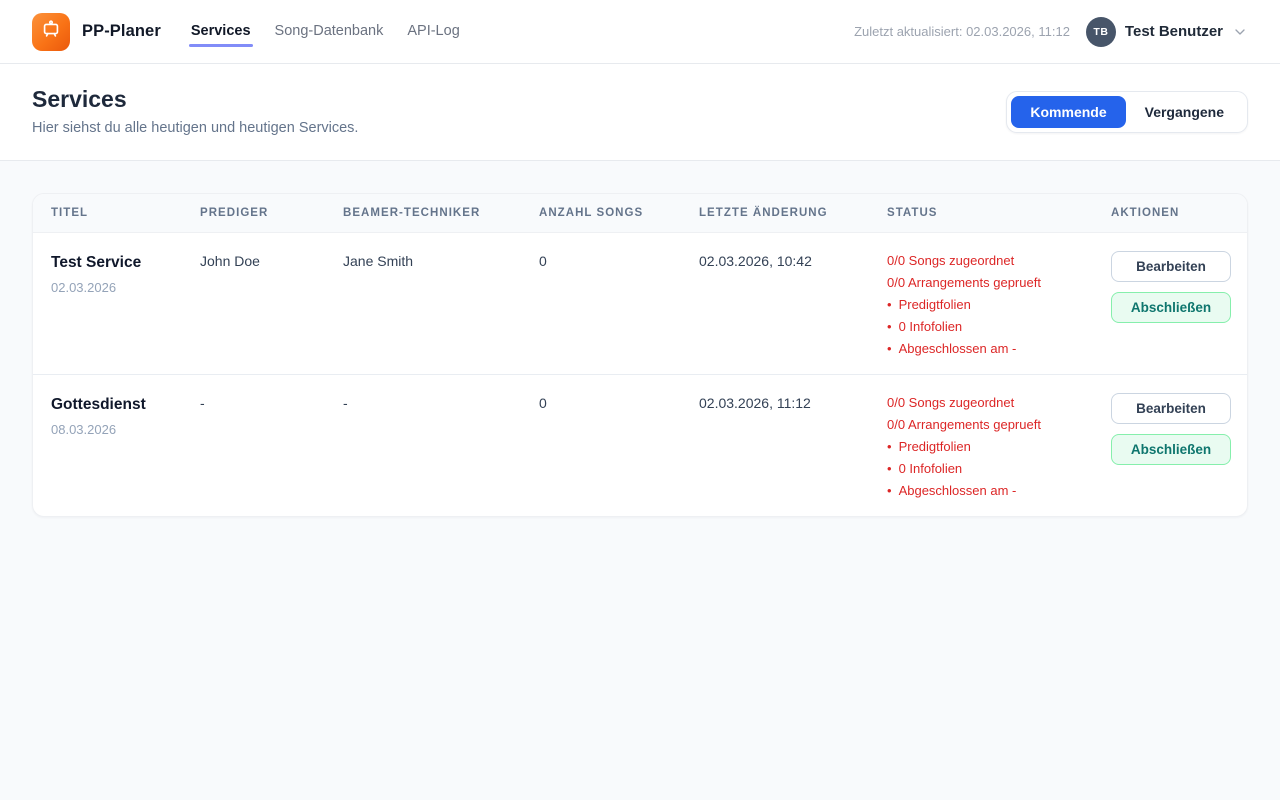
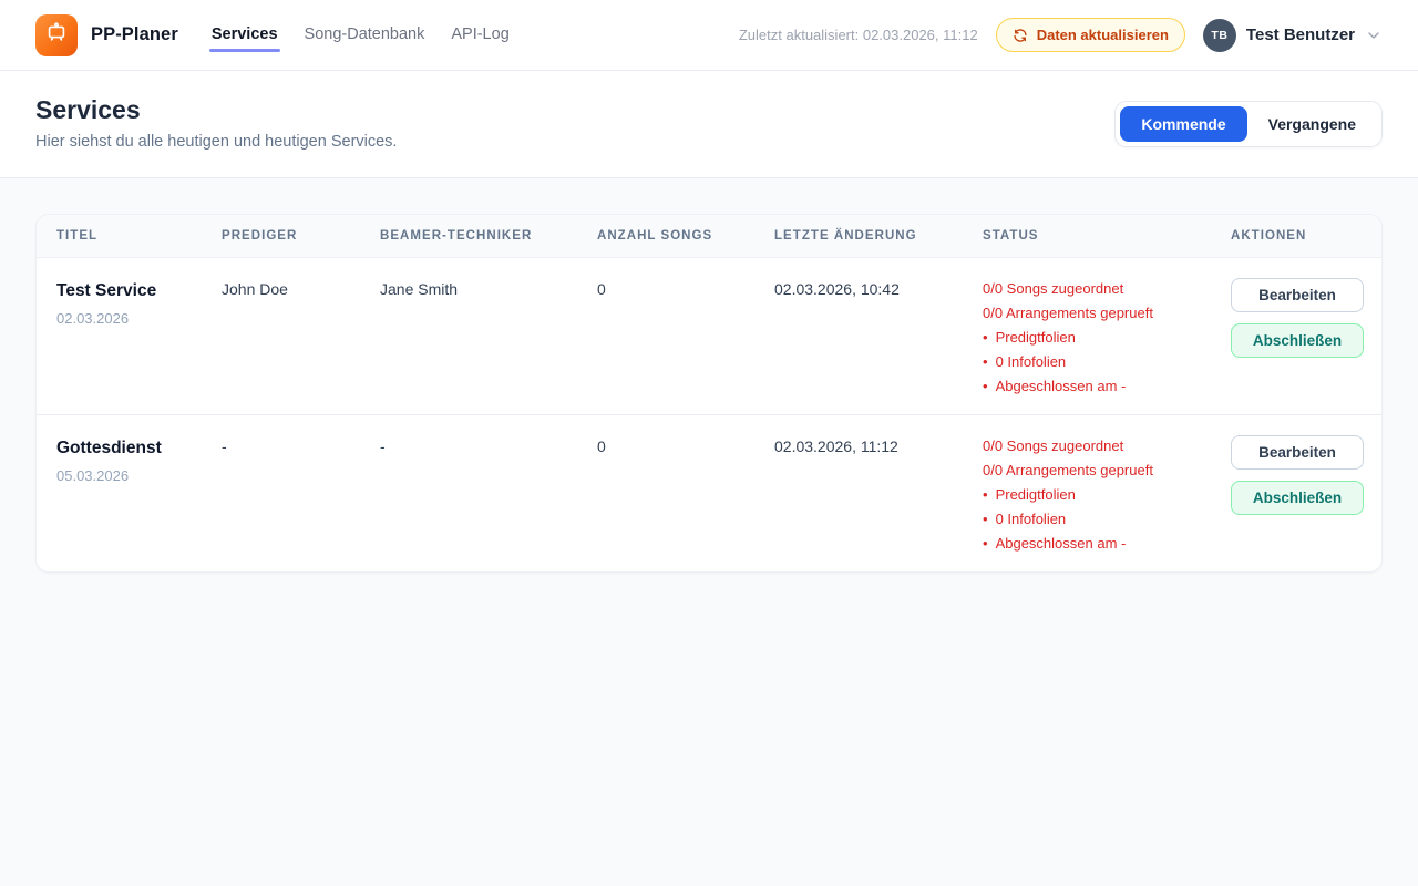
  PP-Planer
  Services
  Song-Datenbank
  API-Log
  Zuletzt aktualisiert: 02.03.2026, 11:12
+ Daten aktualisieren
  TB
  Test Benutzer
  Services
  Hier siehst du alle heutigen und heutigen Services.
  Kommende
  Vergangene
  TITEL	PREDIGER	BEAMER-TECHNIKER	ANZAHL SONGS	LETZTE ÄNDERUNG	STATUS	AKTIONEN
  Test Service 02.03.2026	John Doe	Jane Smith	0	02.03.2026, 10:42	0/0 Songs zugeordnet 0/0 Arrangements geprueft • Predigtfolien • 0 Infofolien • Abgeschlossen am -	Bearbeiten Abschließen
- Gottesdienst 08.03.2026	-	-	0	02.03.2026, 11:12	0/0 Songs zugeordnet 0/0 Arrangements geprueft • Predigtfolien • 0 Infofolien • Abgeschlossen am -	Bearbeiten Abschließen
+ Gottesdienst 05.03.2026	-	-	0	02.03.2026, 11:12	0/0 Songs zugeordnet 0/0 Arrangements geprueft • Predigtfolien • 0 Infofolien • Abgeschlossen am -	Bearbeiten Abschließen
